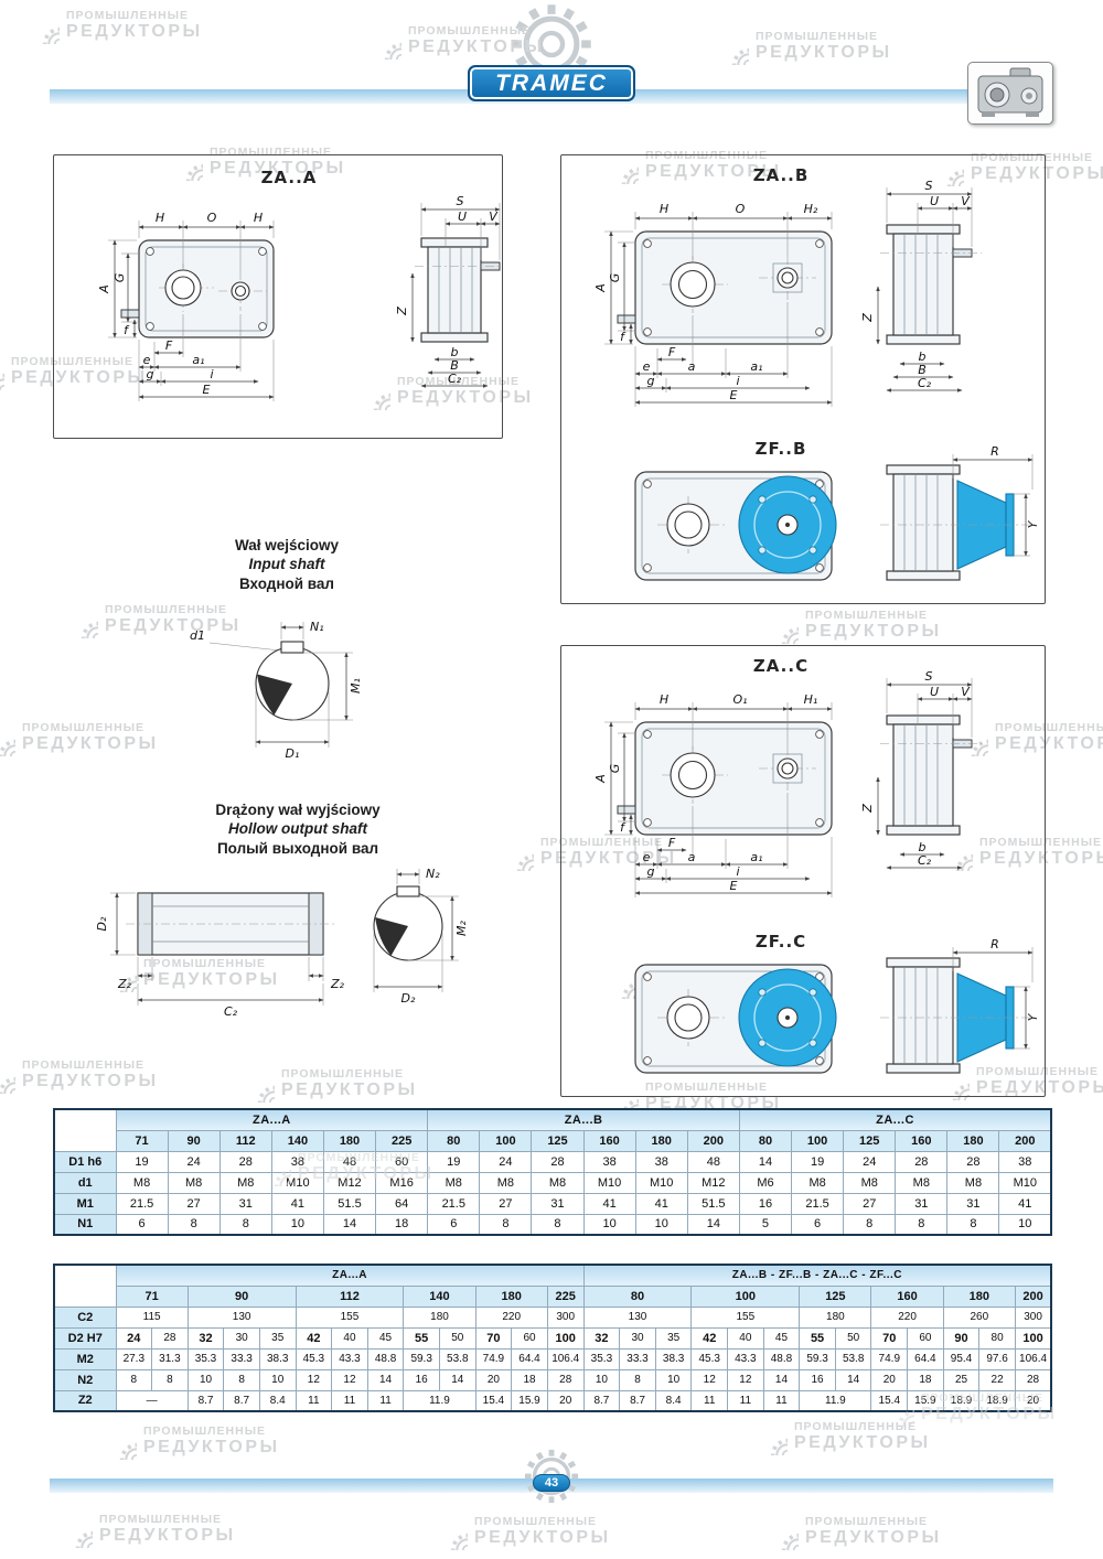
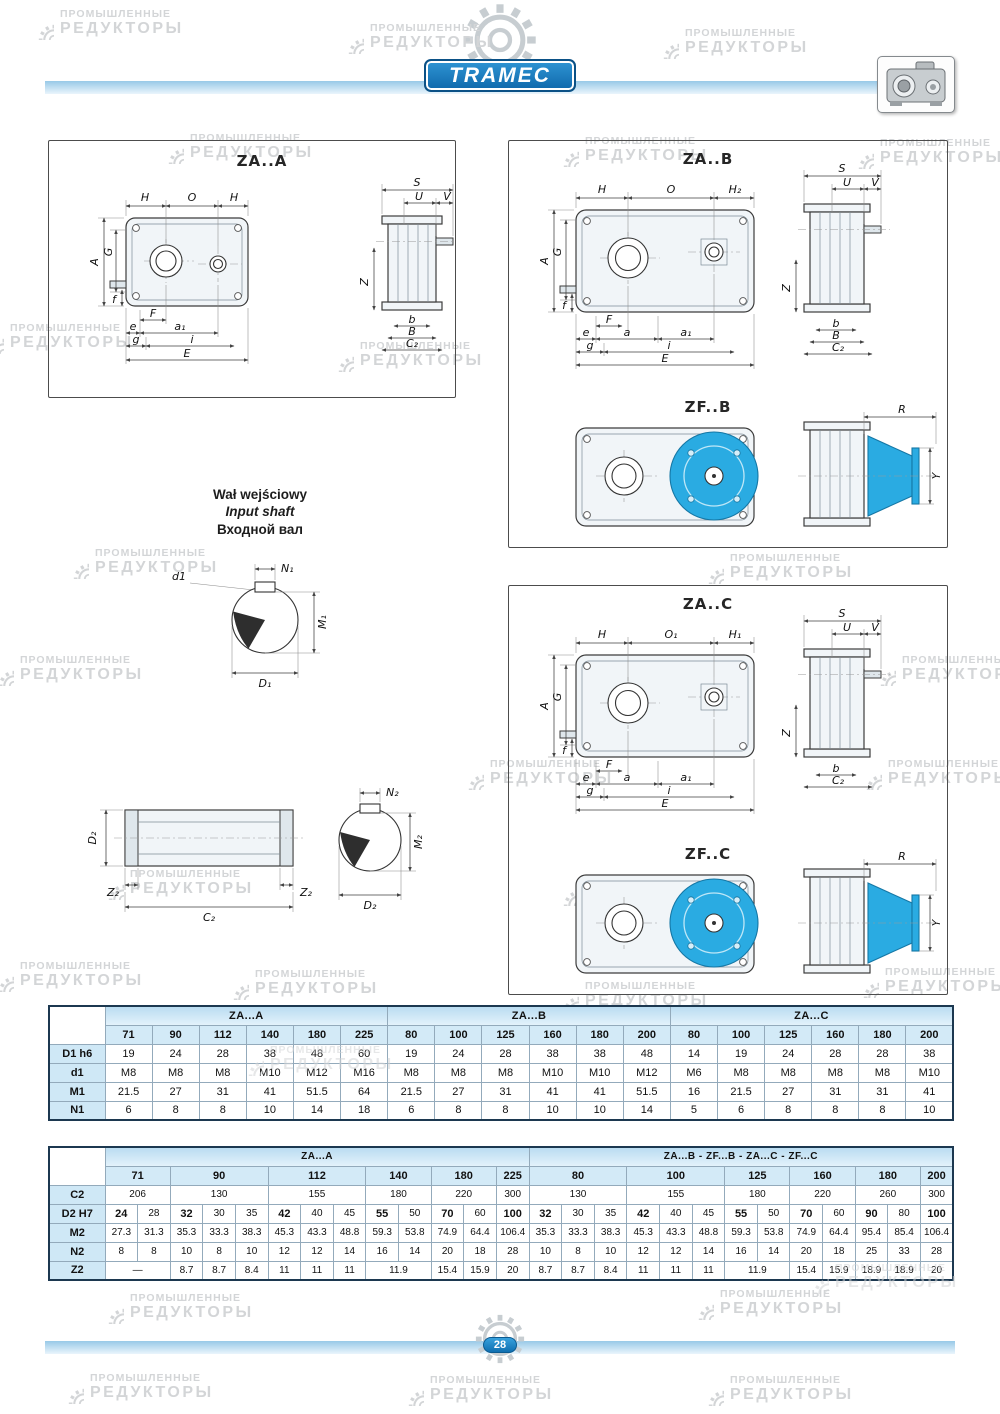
  TRAMEC
  ZA..A
  H
  O
  H
  f
  F
  e
  a₁
  g
  i
  E
  S
  U
  V
  b
  B
  C₂
  ZA..B
  H
  O
  H₂
  f
  F
  e
  a
  a₁
  g
  i
  E
  S
  U
  V
  b
  B
  C₂
  ZF..B
  R
  ZA..C
  H
  O₁
  H₁
  f
  F
  e
  a
  a₁
  g
  i
  E
  S
  U
  V
  b
  C₂
  ZF..C
  R
  Wał wejściowy
  Input shaft
  Входной вал
  N₁
  d1
  D₁
- Drążony wał wyjściowy
- Hollow output shaft
- Полый выходной вал
  Z₂
  Z₂
  C₂
  N₂
  D₂
  	ZA...A	ZA...B	ZA...C
  71	90	112	140	180	225	80	100	125	160	180	200	80	100	125	160	180	200
  D1 h6	19	24	28	38	48	60	19	24	28	38	38	48	14	19	24	28	28	38
  d1	M8	M8	M8	M10	M12	M16	M8	M8	M8	M10	M10	M12	M6	M8	M8	M8	M8	M10
  M1	21.5	27	31	41	51.5	64	21.5	27	31	41	41	51.5	16	21.5	27	31	31	41
  N1	6	8	8	10	14	18	6	8	8	10	10	14	5	6	8	8	8	10
  	ZA...A	ZA...B - ZF...B - ZA...C - ZF...C
  71	90	112	140	180	225	80	100	125	160	180	200
- C2	115	130	155	180	220	300	130	155	180	220	260	300
+ C2	206	130	155	180	220	300	130	155	180	220	260	300
  D2 H7	24	28	32	30	35	42	40	45	55	50	70	60	100	32	30	35	42	40	45	55	50	70	60	90	80	100
- M2	27.3	31.3	35.3	33.3	38.3	45.3	43.3	48.8	59.3	53.8	74.9	64.4	106.4	35.3	33.3	38.3	45.3	43.3	48.8	59.3	53.8	74.9	64.4	95.4	97.6	106.4
+ M2	27.3	31.3	35.3	33.3	38.3	45.3	43.3	48.8	59.3	53.8	74.9	64.4	106.4	35.3	33.3	38.3	45.3	43.3	48.8	59.3	53.8	74.9	64.4	95.4	85.4	106.4
- N2	8	8	10	8	10	12	12	14	16	14	20	18	28	10	8	10	12	12	14	16	14	20	18	25	22	28
+ N2	8	8	10	8	10	12	12	14	16	14	20	18	28	10	8	10	12	12	14	16	14	20	18	25	33	28
  Z2	—	8.7	8.7	8.4	11	11	11	11.9	15.4	15.9	20	8.7	8.7	8.4	11	11	11	11.9	15.4	15.9	18.9	18.9	20
- 43
+ 28
  ПРОМЫШЛЕННЫЕ
  РЕДУКТОРЫ
  ПРОМЫШЛЕННЫЕ
  РЕДУКТОРЫ
  ПРОМЫШЛЕННЫЕ
  РЕДУКТОРЫ
  ПРОМЫШЛЕННЫЕ
  РЕДУКТОРЫ
  ПРОМЫШЛЕННЫЕ
  РЕДУКТОРЫ
  ПРОМЫШЛЕННЫЕ
  РЕДУКТОРЫ
  ПРОМЫШЛЕННЫЕ
  РЕДУКТОРЫ
  ПРОМЫШЛЕННЫЕ
  РЕДУКТОРЫ
  ПРОМЫШЛЕННЫЕ
  РЕДУКТОРЫ
  ПРОМЫШЛЕННЫЕ
  РЕДУКТОРЫ
  ПРОМЫШЛЕННЫЕ
  РЕДУКТОРЫ
  ПРОМЫШЛЕННЫ
  РЕДУКТО
  ПРОМЫШЛЕННЫЕ
  РЕДУКТОРЫ
  ПРОМЫШЛЕННЫЕ
  РЕДУКТОР
  ПРОМЫШЛЕННЫЕ
  РЕДУКТОРЫ
  ПРОМЫШЛЕННЫЕ
  РЕДУКТОРЫ
  ПРОМЫШЛЕННЫЕ
  РЕДУКТОРЫ
  ПРОМЫШЛЕННЫЕ
  РЕДУКТОРЫ
  ПРОМЫШЛЕННЫЕ
  РЕДУКТОР
  ПРОМЫШЛЕННЫЕ
  РЕДУКТОРЫ
  ПРОМЫШЛЕННЫЕ
  РЕДУКТОРЫ
  ПРОМЫШЛЕННЫЕ
  РЕДУКТОРЫ
  ПРОМЫШЛЕННЫЕ
  РЕДУКТОРЫ
  ПРОМЫШЛЕННЫЕ
  РЕДУКТОРЫ
  ПРОМЫШЛЕННЫЕ
  РЕДУКТОРЫ
  ПРОМЫШЛЕННЫЕ
  РЕДУКТОРЫ
